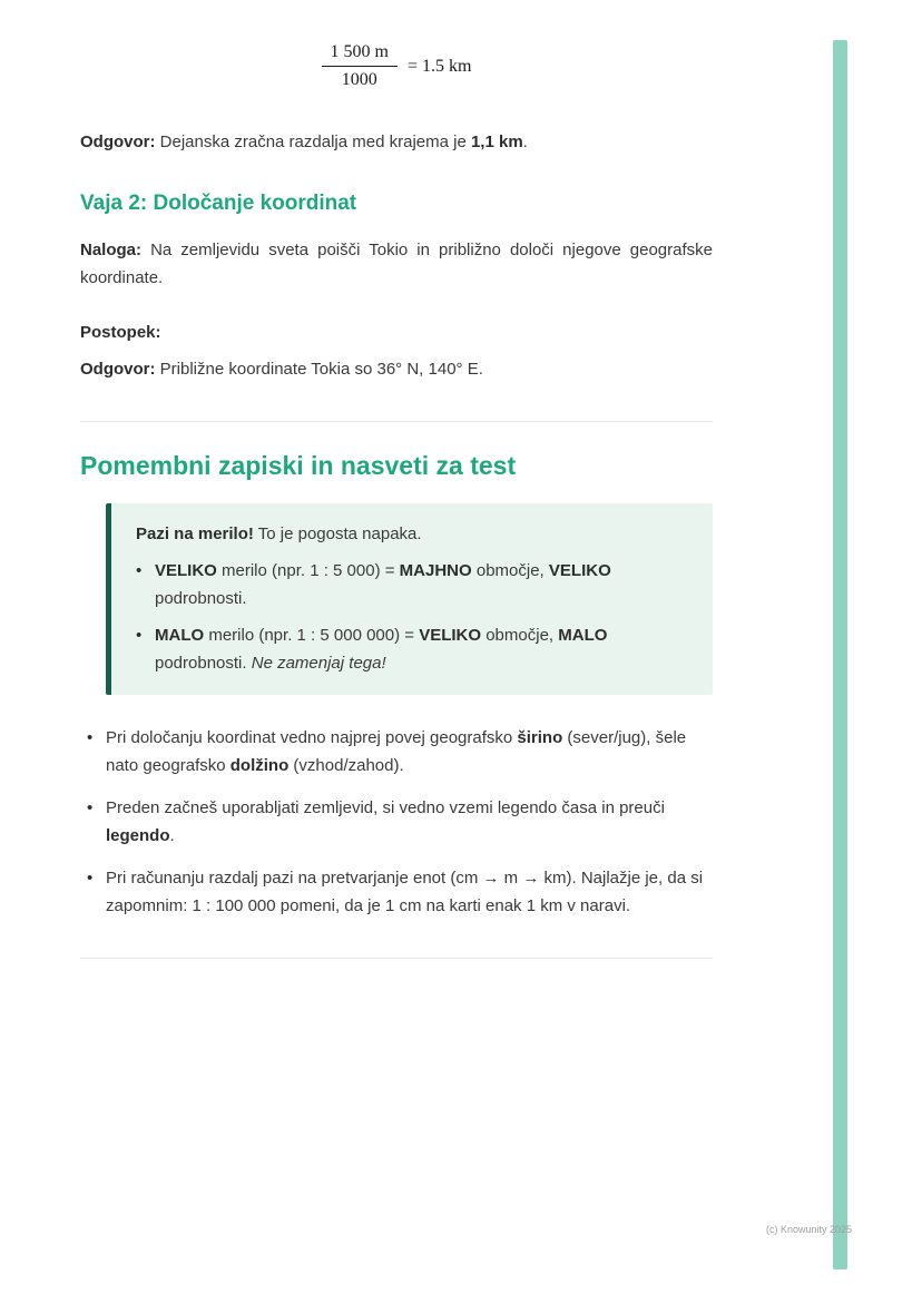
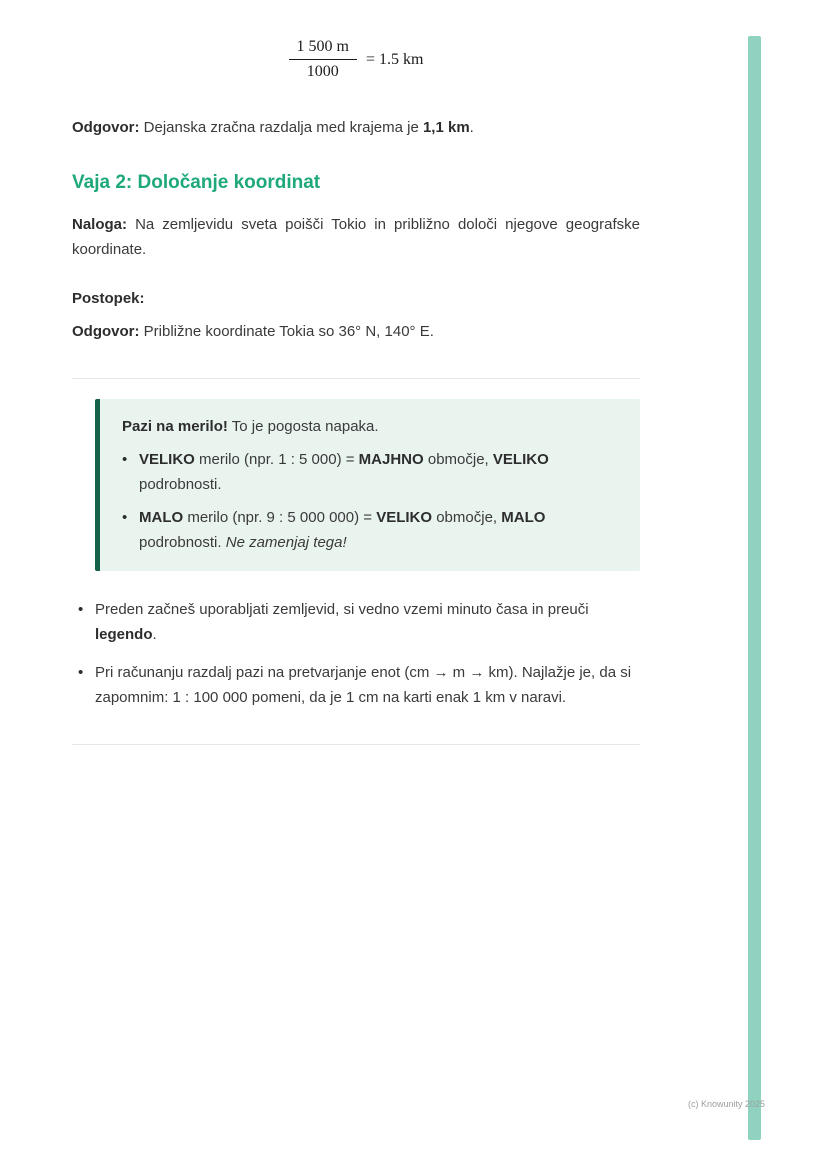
  1 500 m
  1000
  = 1.5 km
  Odgovor: Dejanska zračna razdalja med krajema je 1,1 km.
  Vaja 2: Določanje koordinat
  Naloga: Na zemljevidu sveta poišči Tokio in približno določi njegove geografske koordinate.
  Postopek:
  Odgovor: Približne koordinate Tokia so 36° N, 140° E.
- Pomembni zapiski in nasveti za test
  Pazi na merilo! To je pogosta napaka.
  VELIKO merilo (npr. 1 : 5 000) = MAJHNO območje, VELIKO podrobnosti.
- MALO merilo (npr. 1 : 5 000 000) = VELIKO območje, MALO podrobnosti. Ne zamenjaj tega!
+ MALO merilo (npr. 9 : 5 000 000) = VELIKO območje, MALO podrobnosti. Ne zamenjaj tega!
- Pri določanju koordinat vedno najprej povej geografsko širino (sever/jug), šele nato geografsko dolžino (vzhod/zahod).
- Preden začneš uporabljati zemljevid, si vedno vzemi legendo časa in preuči legendo.
+ Preden začneš uporabljati zemljevid, si vedno vzemi minuto časa in preuči legendo.
  Pri računanju razdalj pazi na pretvarjanje enot (cm → m → km). Najlažje je, da si zapomnim: 1 : 100 000 pomeni, da je 1 cm na karti enak 1 km v naravi.
  (c) Knowunity 2025
